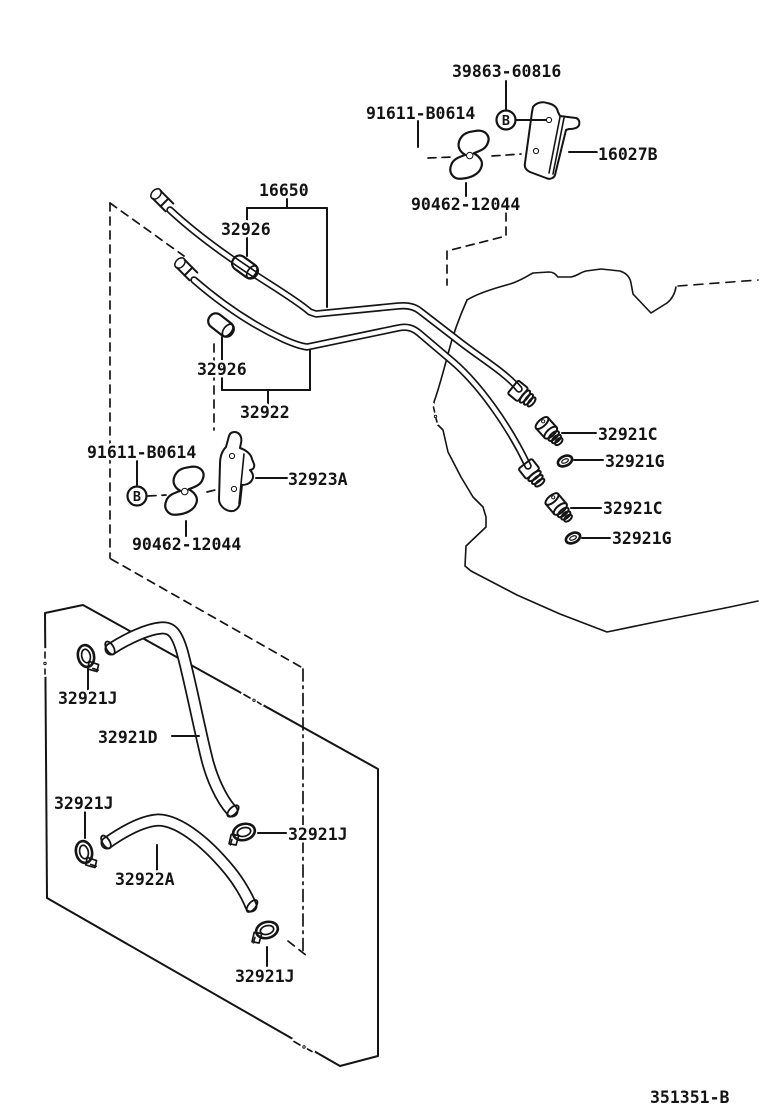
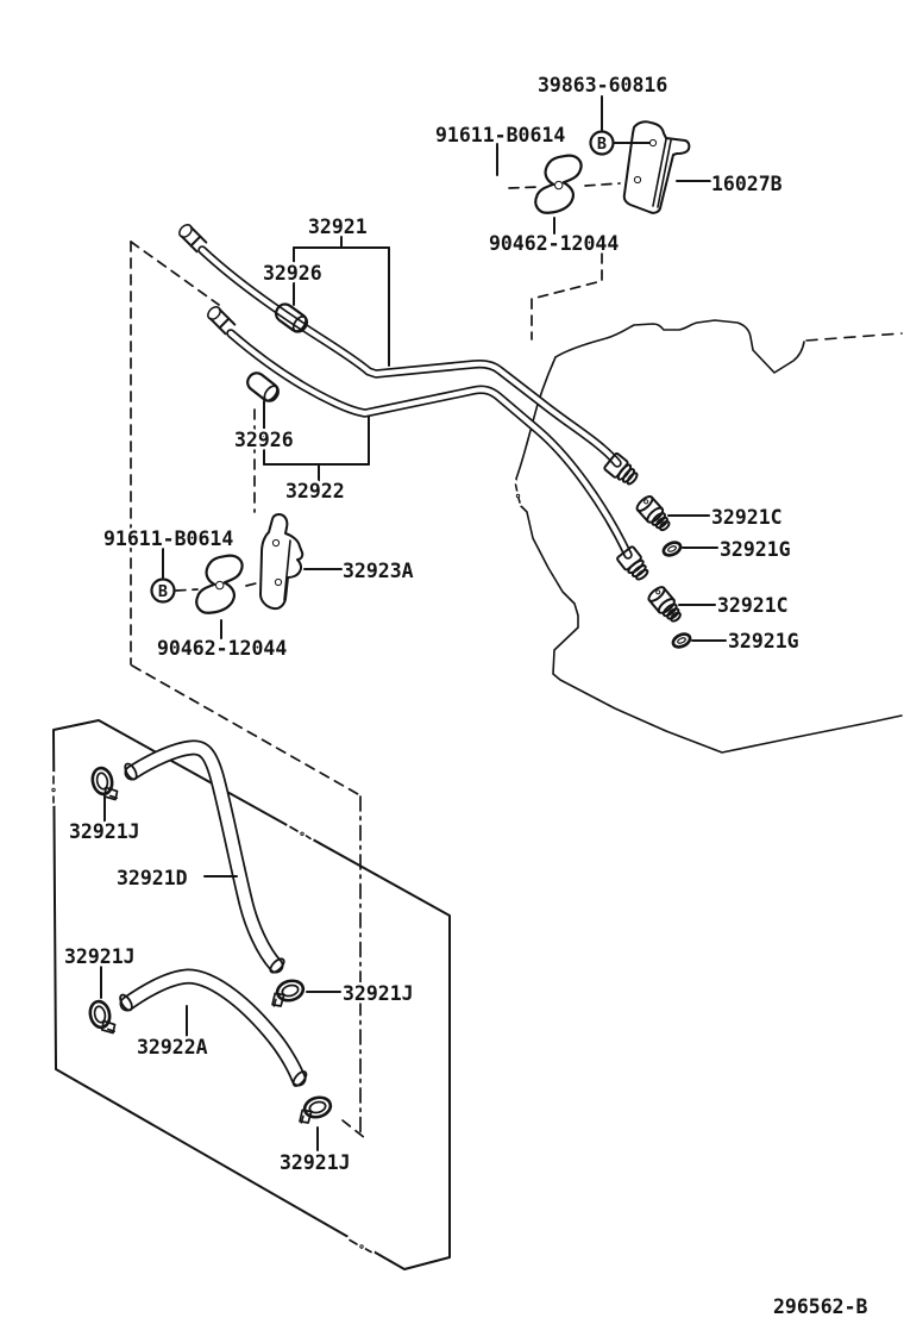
  B
  B
  39863-60816
  91611-B0614
  16027B
  90462-12044
- 16650
+ 32921
  32926
  32926
  32922
  91611-B0614
  32923A
  90462-12044
  32921C
  32921G
  32921C
  32921G
  32921J
  32921D
  32921J
  32921J
  32922A
  32921J
- 351351-B
+ 296562-B
